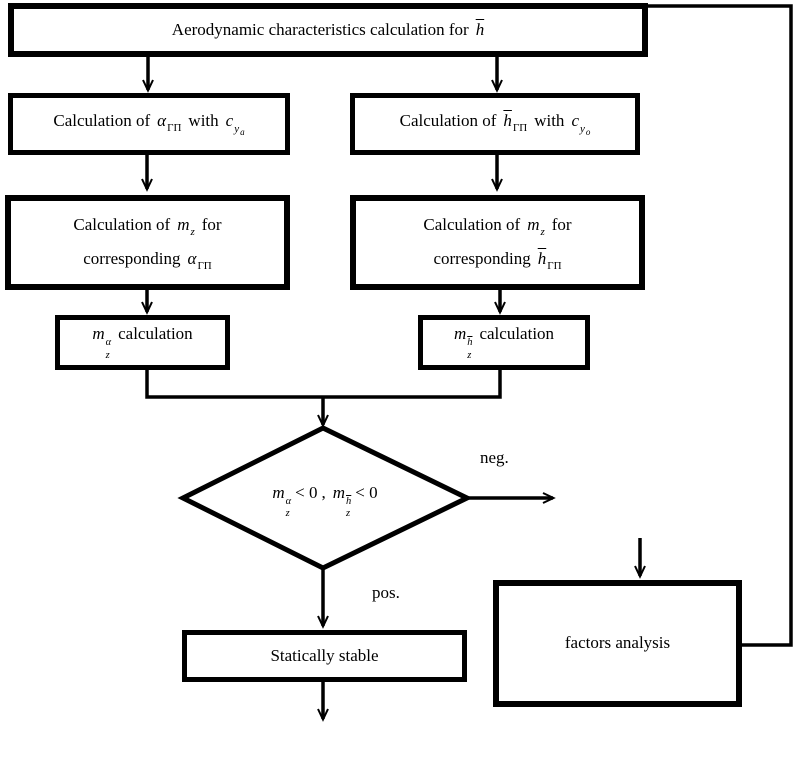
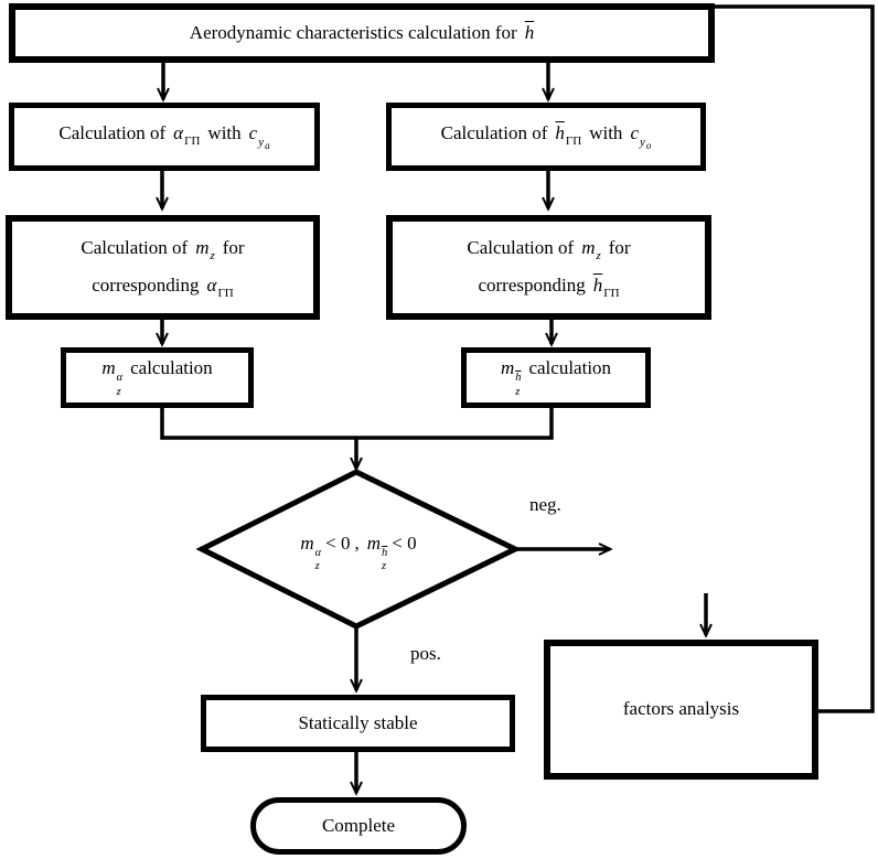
  Aerodynamic characteristics calculation for h
  Calculation of αГПwith cya
  Calculation of hГПwith cyo
  Calculation of mzfor
  corresponding αГП
  Calculation of mzfor
  corresponding hГП
  m
  α
  z
  calculation
  m
  h
  z
  calculation
  m
  α
  z
  < 0 , m
  h
  z
  < 0
  neg.
  pos.
  factors analysis
  Statically stable
+ Complete
